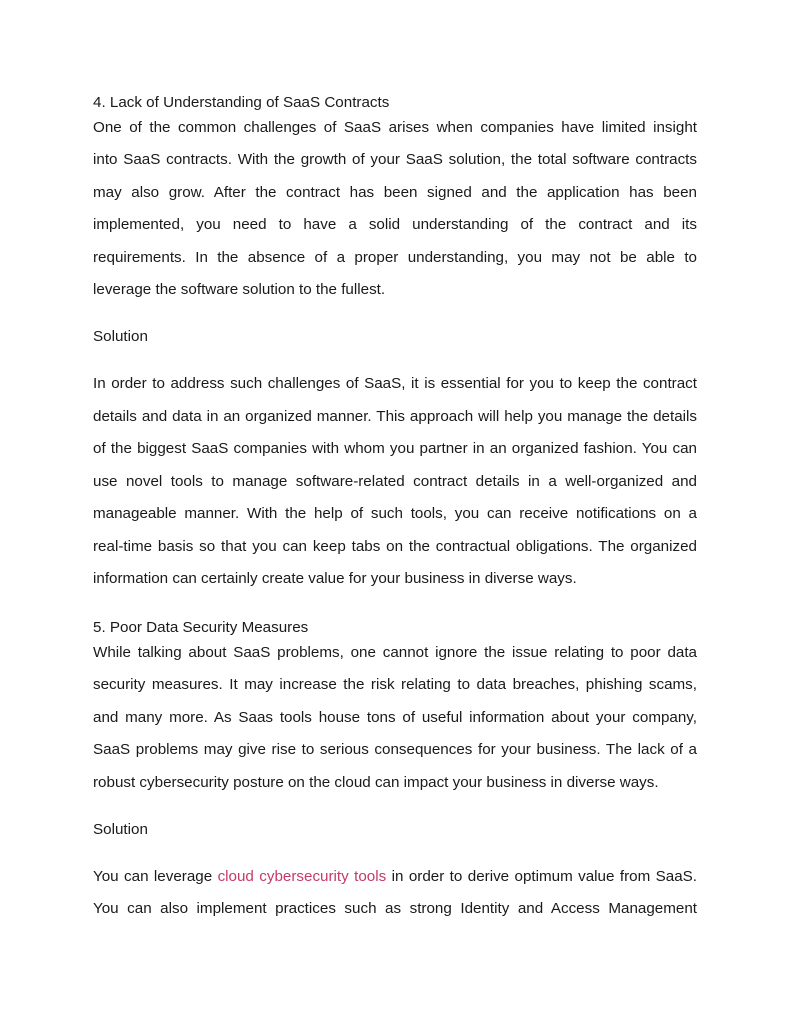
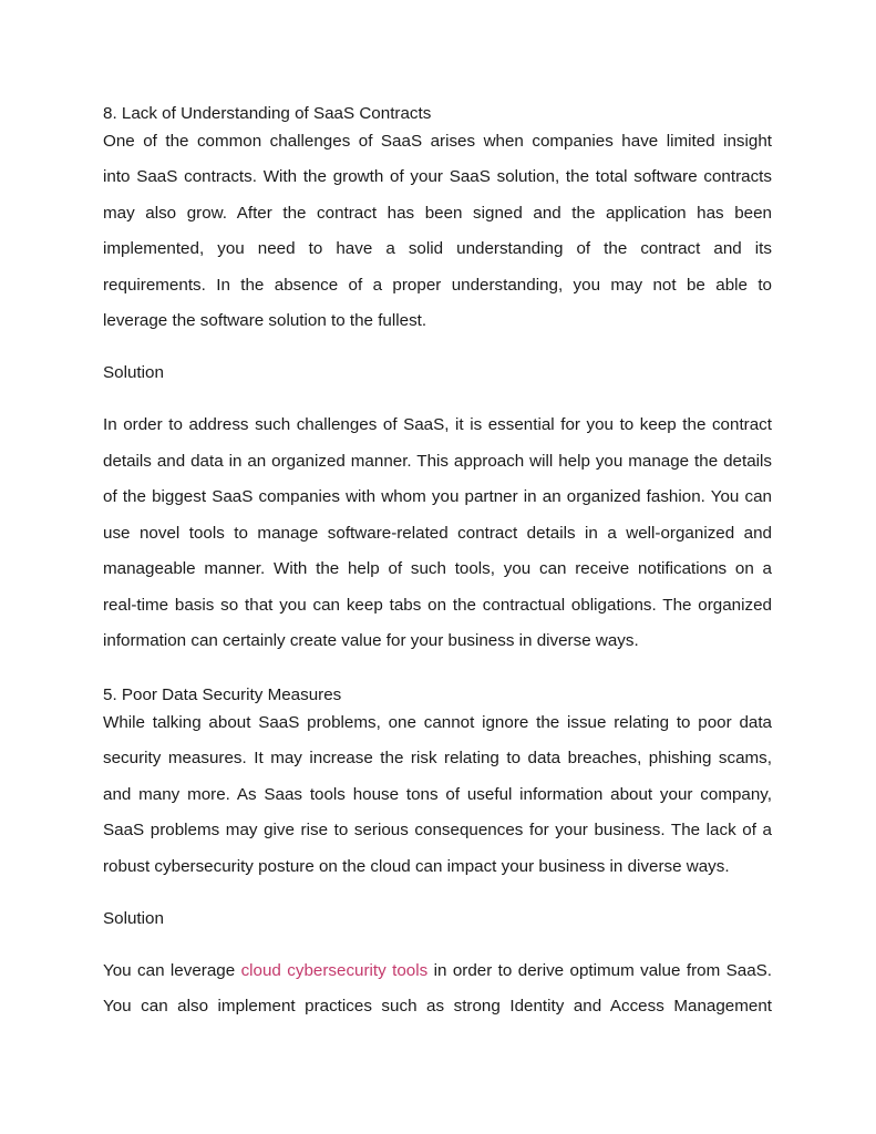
- 4. Lack of Understanding of SaaS Contracts
+ 8. Lack of Understanding of SaaS Contracts
  One of the common challenges of SaaS arises when companies have limited insight
  into SaaS contracts. With the growth of your SaaS solution, the total software contracts
  may also grow. After the contract has been signed and the application has been
  implemented, you need to have a solid understanding of the contract and its
  requirements. In the absence of a proper understanding, you may not be able to
  leverage the software solution to the fullest.
  Solution
  In order to address such challenges of SaaS, it is essential for you to keep the contract
  details and data in an organized manner. This approach will help you manage the details
  of the biggest SaaS companies with whom you partner in an organized fashion. You can
  use novel tools to manage software-related contract details in a well-organized and
  manageable manner. With the help of such tools, you can receive notifications on a
  real-time basis so that you can keep tabs on the contractual obligations. The organized
  information can certainly create value for your business in diverse ways.
  5. Poor Data Security Measures
  While talking about SaaS problems, one cannot ignore the issue relating to poor data
  security measures. It may increase the risk relating to data breaches, phishing scams,
  and many more. As Saas tools house tons of useful information about your company,
  SaaS problems may give rise to serious consequences for your business. The lack of a
  robust cybersecurity posture on the cloud can impact your business in diverse ways.
  Solution
  You can leverage cloud cybersecurity tools in order to derive optimum value from SaaS.
  You can also implement practices such as strong Identity and Access Management
